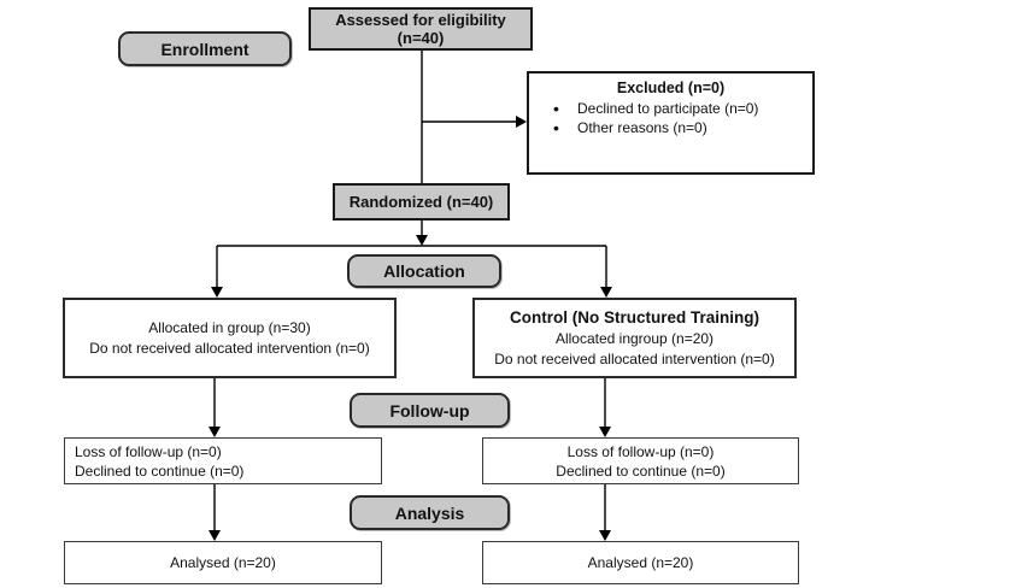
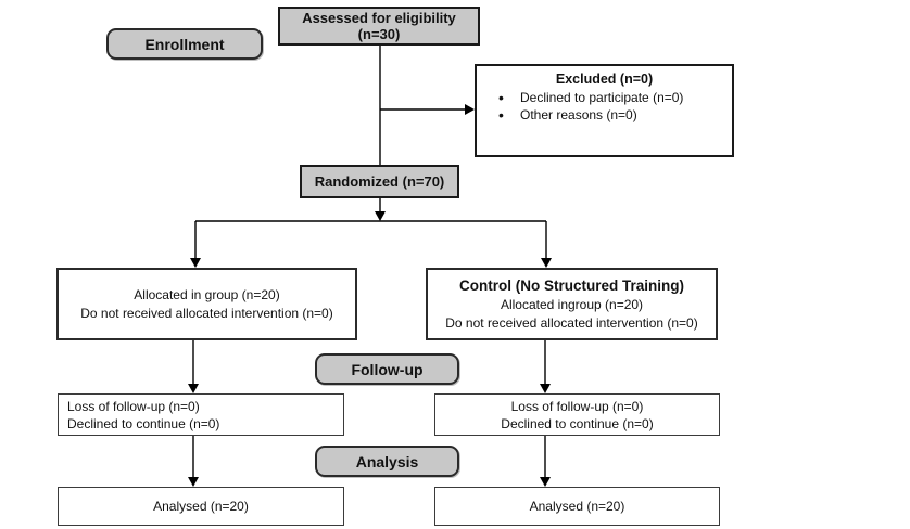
- Assessed for eligibility (n=40)
+ Assessed for eligibility (n=30)
  Enrollment
  Excluded (n=0)
  Declined to participate (n=0)
  Other reasons (n=0)
- Randomized (n=40)
+ Randomized (n=70)
- Allocation
- Allocated in group (n=30)
+ Allocated in group (n=20)
  Do not received allocated intervention (n=0)
  Control (No Structured Training)
  Allocated ingroup (n=20)
  Do not received allocated intervention (n=0)
  Follow-up
  Loss of follow-up (n=0)
  Declined to continue (n=0)
  Loss of follow-up (n=0)
  Declined to continue (n=0)
  Analysis
  Analysed (n=20)
  Analysed (n=20)
